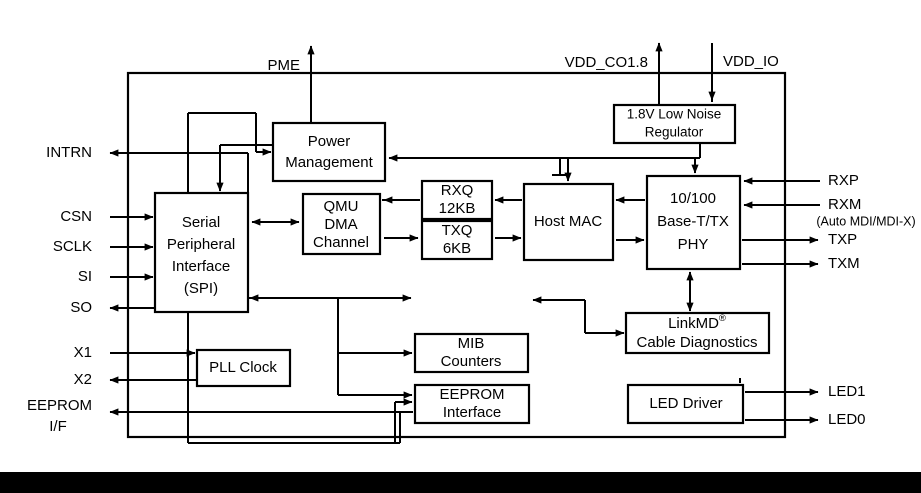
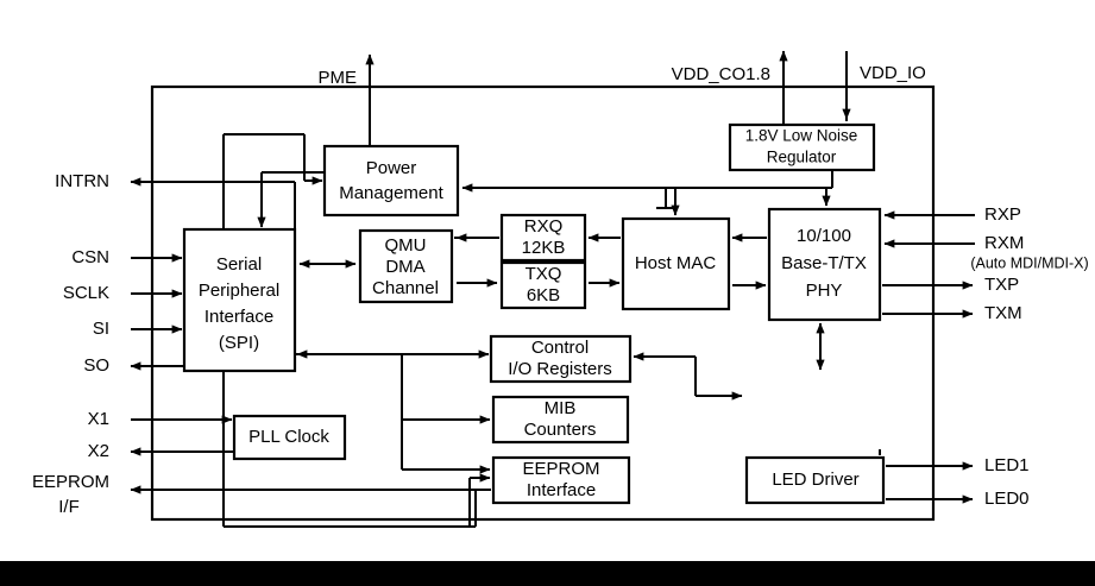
  PME
  VDD_CO1.8
  VDD_IO
  Power
  Management
  Serial
  Peripheral
  Interface
  (SPI)
  QMU
  DMA
  Channel
  RXQ
  12KB
  TXQ
  6KB
  Host MAC
  10/100
  Base-T/TX
  PHY
  1.8V Low Noise
  Regulator
+ Control
+ I/O Registers
  MIB
  Counters
  EEPROM
  Interface
- LinkMD®
- Cable Diagnostics
  LED Driver
  PLL Clock
  INTRN
  CSN
  SCLK
  SI
  SO
  X1
  X2
  EEPROM
  I/F
  RXP
  RXM
  (Auto MDI/MDI-X)
  TXP
  TXM
  LED1
  LED0
